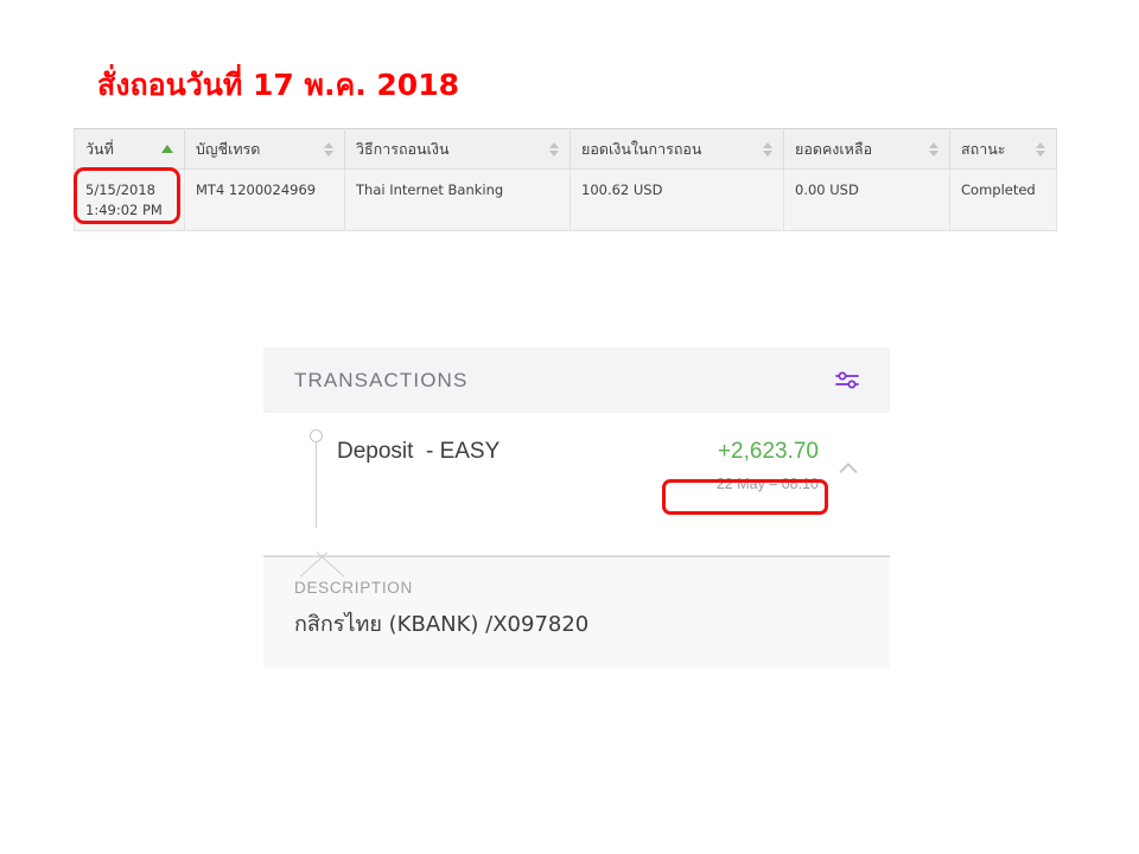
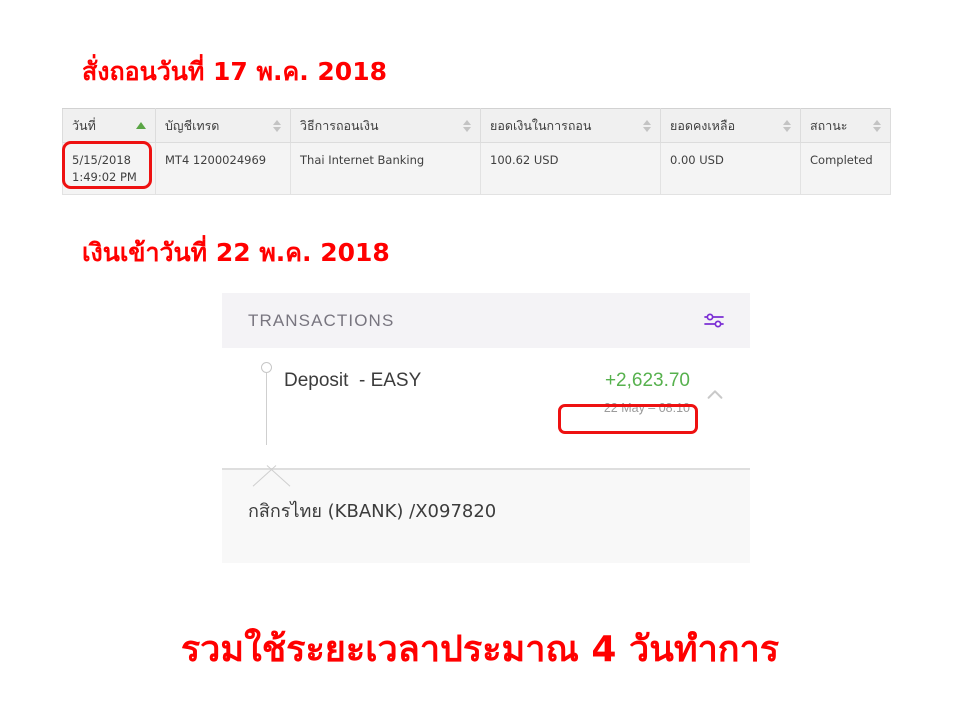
  สั่งถอนวันที่ 17 พ.ค. 2018
  วันที่	บัญชีเทรด	วิธีการถอนเงิน	ยอดเงินในการถอน	ยอดคงเหลือ	สถานะ
  5/15/2018 1:49:02 PM	MT4 1200024969	Thai Internet Banking	100.62 USD	0.00 USD	Completed
+ เงินเข้าวันที่ 22 พ.ค. 2018
  TRANSACTIONS
  Deposit - EASY
  +2,623.70
  22 May – 08:10
- DESCRIPTION
  กสิกรไทย (KBANK) /X097820
+ รวมใช้ระยะเวลาประมาณ 4 วันทำการ
